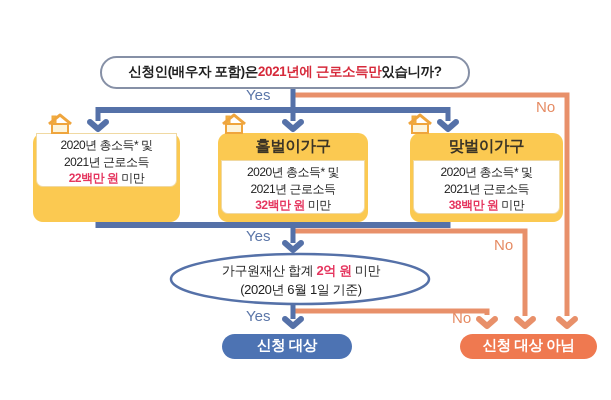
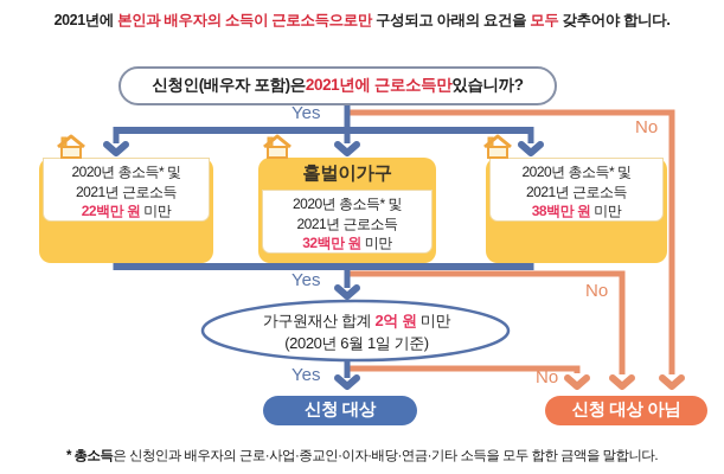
+ 2021년에 본인과 배우자의 소득이 근로소득으로만 구성되고 아래의 요건을 모두 갖추어야 합니다.
  신청인(배우자 포함)은
  2021년에 근로소득만
  있습니까?
  Yes
  No
  Yes
  No
  Yes
  No
  2020년 총소득* 및
  2021년 근로소득
  22백만 원 미만
  홀벌이가구
  2020년 총소득* 및
  2021년 근로소득
  32백만 원 미만
- 맞벌이가구
  2020년 총소득* 및
  2021년 근로소득
  38백만 원 미만
  가구원재산 합계 2억 원 미만
  (2020년 6월 1일 기준)
  신청 대상
  신청 대상 아님
+ * 총소득은 신청인과 배우자의 근로·사업·종교인·이자·배당·연금·기타 소득을 모두 합한 금액을 말합니다.
